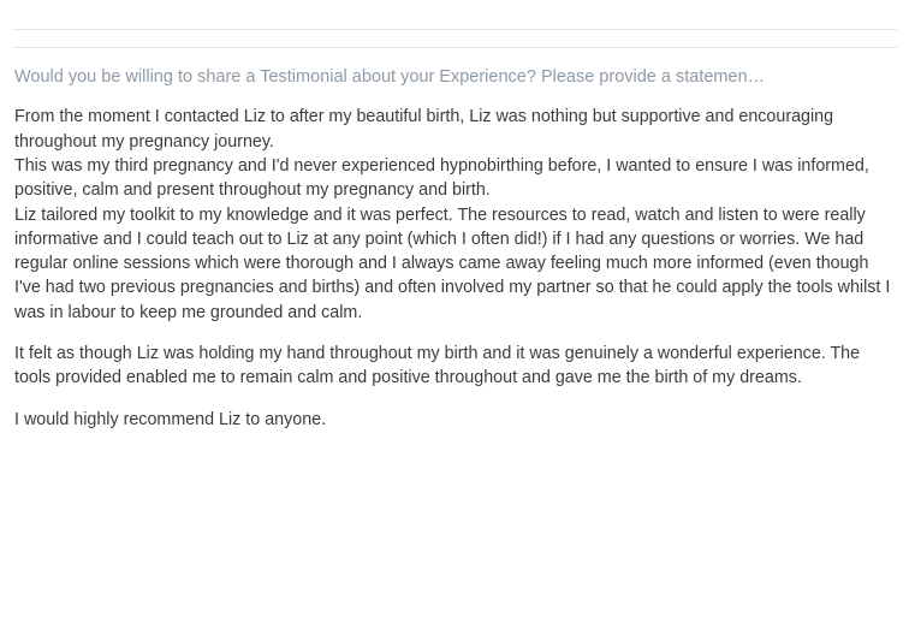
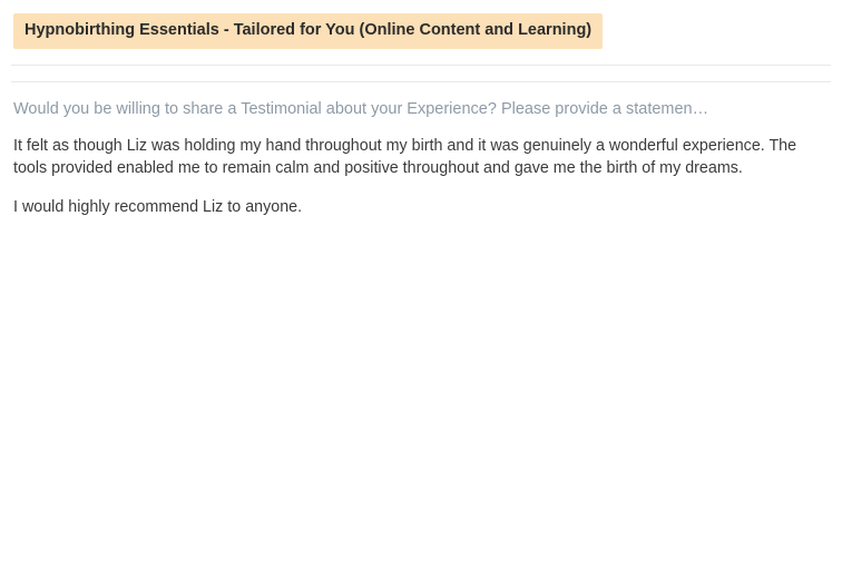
+ Hypnobirthing Essentials - Tailored for You (Online Content and Learning)
  Would you be willing to share a Testimonial about your Experience? Please provide a statemen…
- From the moment I contacted Liz to after my beautiful birth, Liz was nothing but supportive and encouraging throughout my pregnancy journey.
- This was my third pregnancy and I'd never experienced hypnobirthing before, I wanted to ensure I was informed, positive, calm and present throughout my pregnancy and birth.
- Liz tailored my toolkit to my knowledge and it was perfect. The resources to read, watch and listen to were really informative and I could teach out to Liz at any point (which I often did!) if I had any questions or worries. We had regular online sessions which were thorough and I always came away feeling much more informed (even though I've had two previous pregnancies and births) and often involved my partner so that he could apply the tools whilst I was in labour to keep me grounded and calm.
  It felt as though Liz was holding my hand throughout my birth and it was genuinely a wonderful experience. The tools provided enabled me to remain calm and positive throughout and gave me the birth of my dreams.
  I would highly recommend Liz to anyone.
